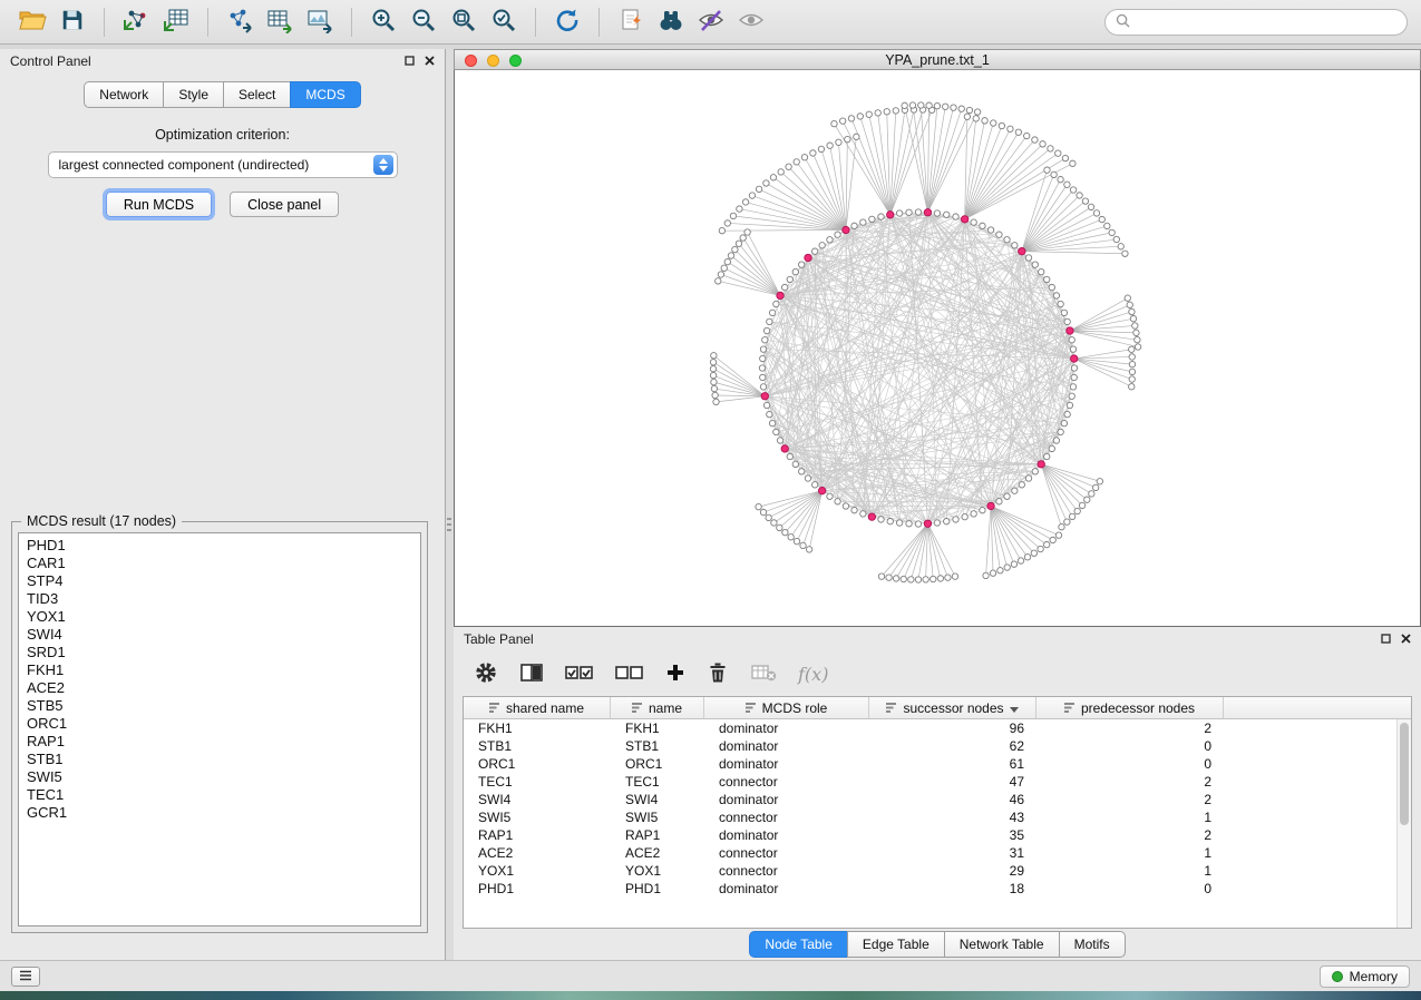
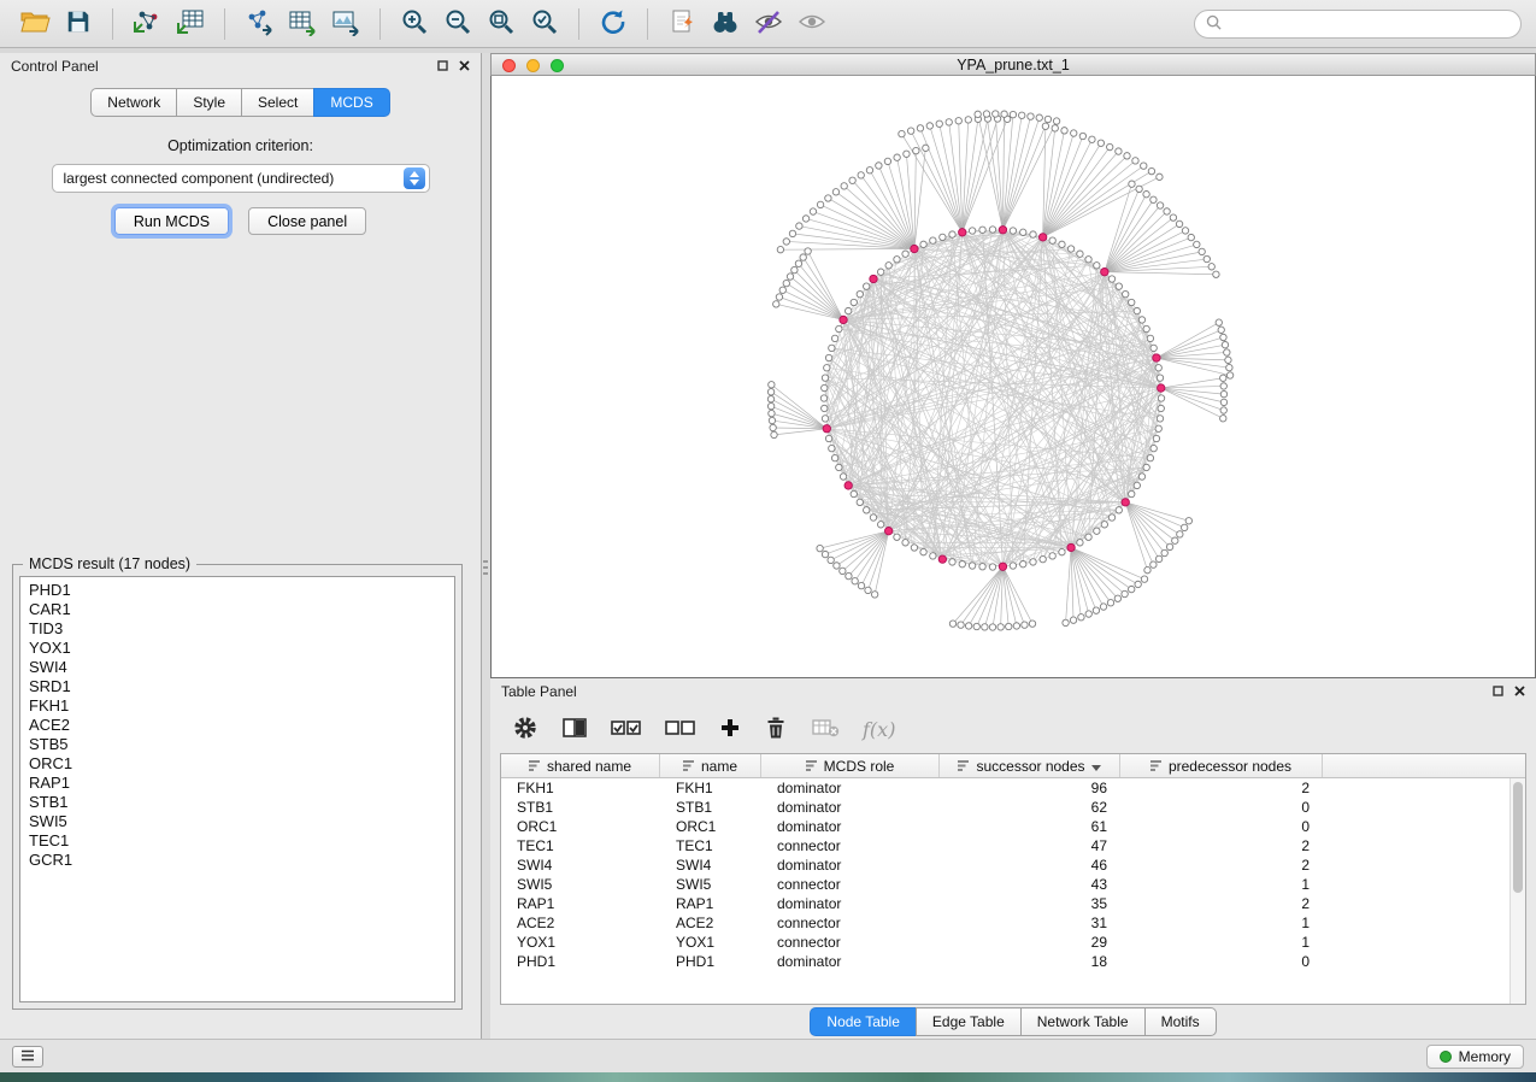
  Control Panel
  Network
  Style
  Select
  MCDS
  Optimization criterion:
  largest connected component (undirected)
  Run MCDS
  Close panel
  MCDS result (17 nodes)
  PHD1
  CAR1
- STP4
  TID3
  YOX1
  SWI4
  SRD1
  FKH1
  ACE2
  STB5
  ORC1
  RAP1
  STB1
  SWI5
  TEC1
  GCR1
  YPA_prune.txt_1
  Table Panel
  f(x)
  shared name
  name
  MCDS role
  successor nodes
  predecessor nodes
  FKH1
  FKH1
  dominator
  96
  2
  STB1
  STB1
  dominator
  62
  0
  ORC1
  ORC1
  dominator
  61
  0
  TEC1
  TEC1
  connector
  47
  2
  SWI4
  SWI4
  dominator
  46
  2
  SWI5
  SWI5
  connector
  43
  1
  RAP1
  RAP1
  dominator
  35
  2
  ACE2
  ACE2
  connector
  31
  1
  YOX1
  YOX1
  connector
  29
  1
  PHD1
  PHD1
  dominator
  18
  0
  Node Table
  Edge Table
  Network Table
  Motifs
  Memory
